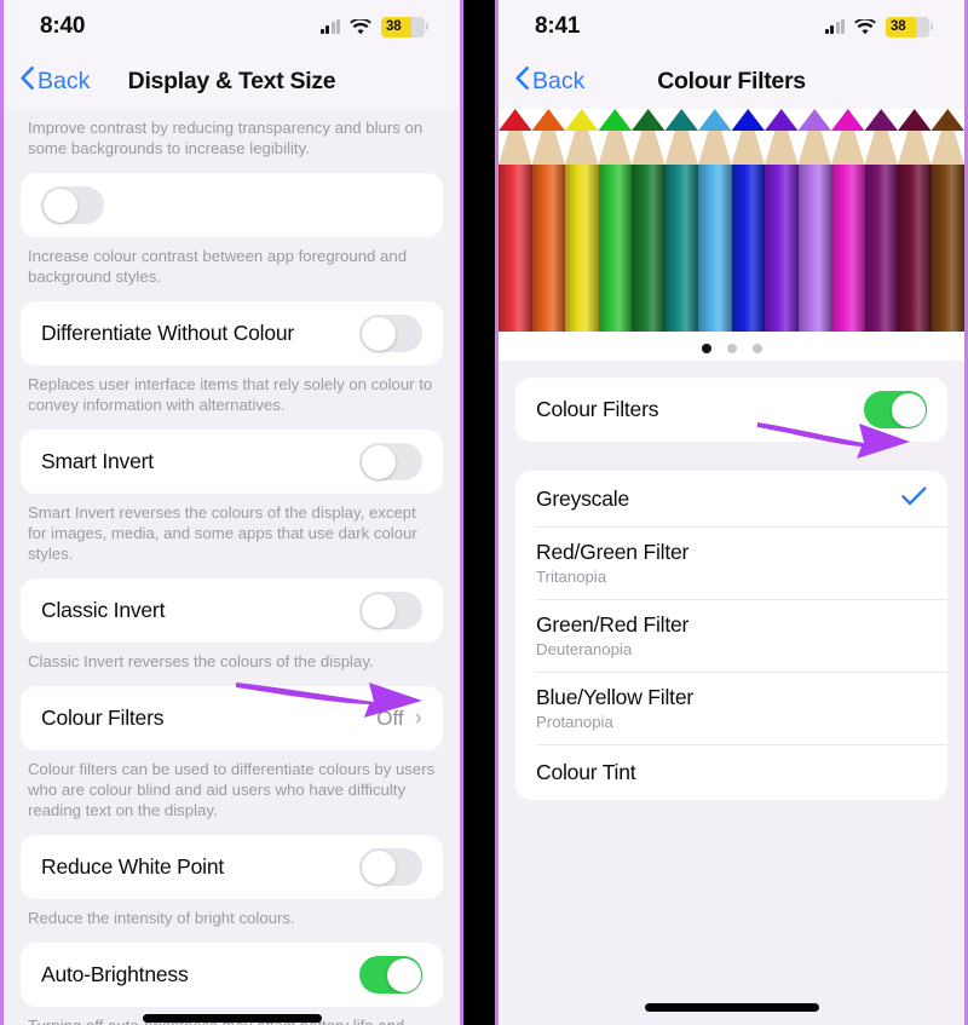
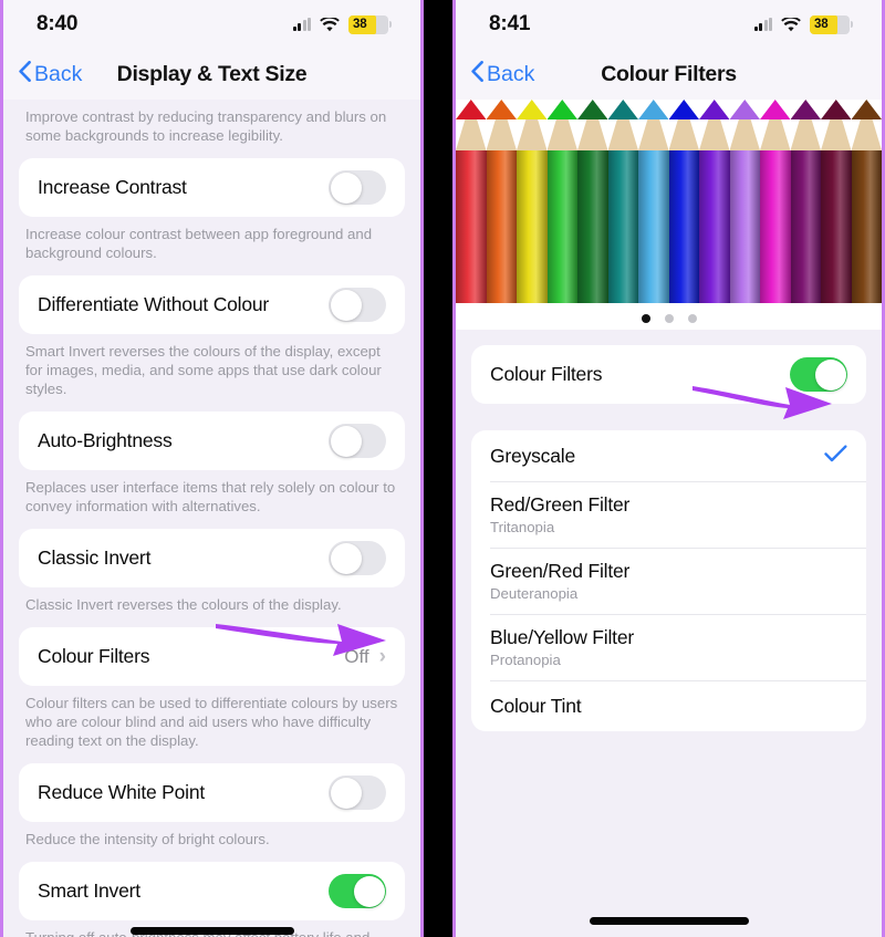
  8:40
  38
  Back
  Display & Text Size
  Improve contrast by reducing transparency and blurs on some backgrounds to increase legibility.
+ Increase Contrast
- Increase colour contrast between app foreground and background styles.
+ Increase colour contrast between app foreground and background colours.
  Differentiate Without Colour
- Replaces user interface items that rely solely on colour to convey information with alternatives.
+ Smart Invert reverses the colours of the display, except for images, media, and some apps that use dark colour styles.
- Smart Invert
+ Auto-Brightness
- Smart Invert reverses the colours of the display, except for images, media, and some apps that use dark colour styles.
+ Replaces user interface items that rely solely on colour to convey information with alternatives.
  Classic Invert
  Classic Invert reverses the colours of the display.
  Colour Filters
  Off
  ›
  Colour filters can be used to differentiate colours by users who are colour blind and aid users who have difficulty reading text on the display.
  Reduce White Point
  Reduce the intensity of bright colours.
- Auto-Brightness
+ Smart Invert
  8:41
  38
  Back
  Colour Filters
  Colour Filters
  Greyscale
  Red/Green Filter
  Tritanopia
  Green/Red Filter
  Deuteranopia
  Blue/Yellow Filter
  Protanopia
  Colour Tint
